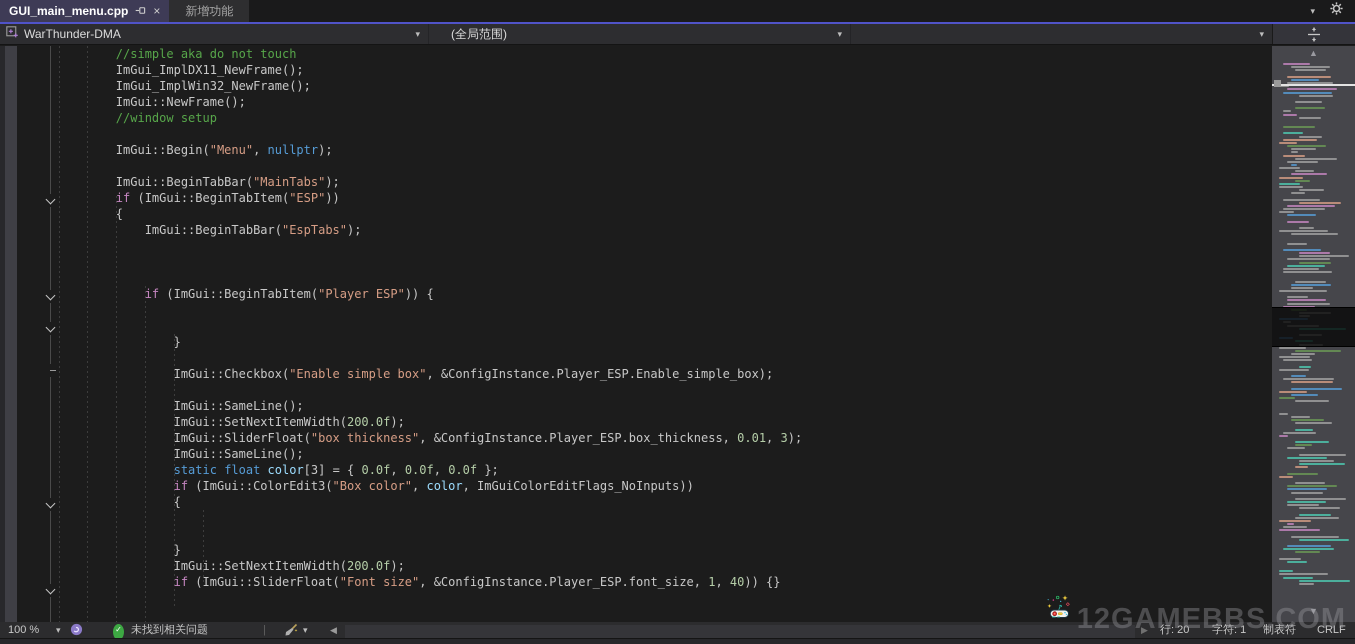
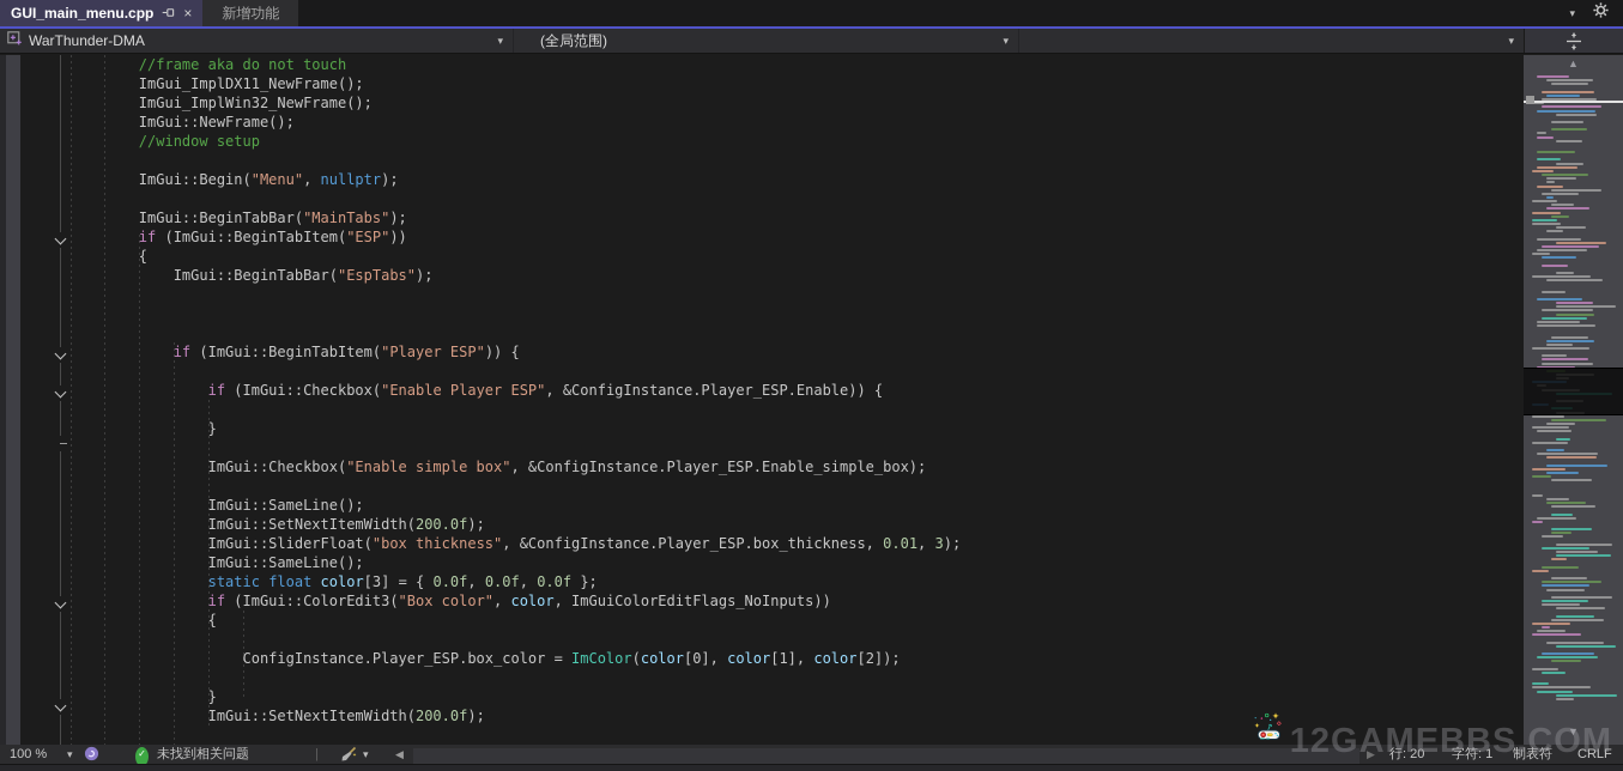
  GUI_main_menu.cpp
  ×
  新增功能
  ▾
  WarThunder-DMA
  ▾
  (全局范围)
  ▾
  ▾
- //simple aka do not touch
+ //frame aka do not touch
  ImGui_ImplDX11_NewFrame();
  ImGui_ImplWin32_NewFrame();
  ImGui::NewFrame();
  //window setup
  ImGui::Begin("Menu", nullptr);
  ImGui::BeginTabBar("MainTabs");
  if (ImGui::BeginTabItem("ESP"))
  {
  ImGui::BeginTabBar("EspTabs");
  if (ImGui::BeginTabItem("Player ESP")) {
+ if (ImGui::Checkbox("Enable Player ESP", &ConfigInstance.Player_ESP.Enable)) {
  }
  ImGui::Checkbox("Enable simple box", &ConfigInstance.Player_ESP.Enable_simple_box);
  ImGui::SameLine();
  ImGui::SetNextItemWidth(200.0f);
  ImGui::SliderFloat("box thickness", &ConfigInstance.Player_ESP.box_thickness, 0.01, 3);
  ImGui::SameLine();
  static float color[3] = { 0.0f, 0.0f, 0.0f };
  if (ImGui::ColorEdit3("Box color", color, ImGuiColorEditFlags_NoInputs))
  {
+ ConfigInstance.Player_ESP.box_color = ImColor(color[0], color[1], color[2]);
  }
  ImGui::SetNextItemWidth(200.0f);
- if (ImGui::SliderFloat("Font size", &ConfigInstance.Player_ESP.font_size, 1, 40)) {}
  ▲
  ▼
  100 %
  ▾
  ✓
  未找到相关问题
  |
  ▾
  ◀
  ▶
  行: 20
  字符: 1
  制表符
  CRLF
  12GAMEBBS.COM
